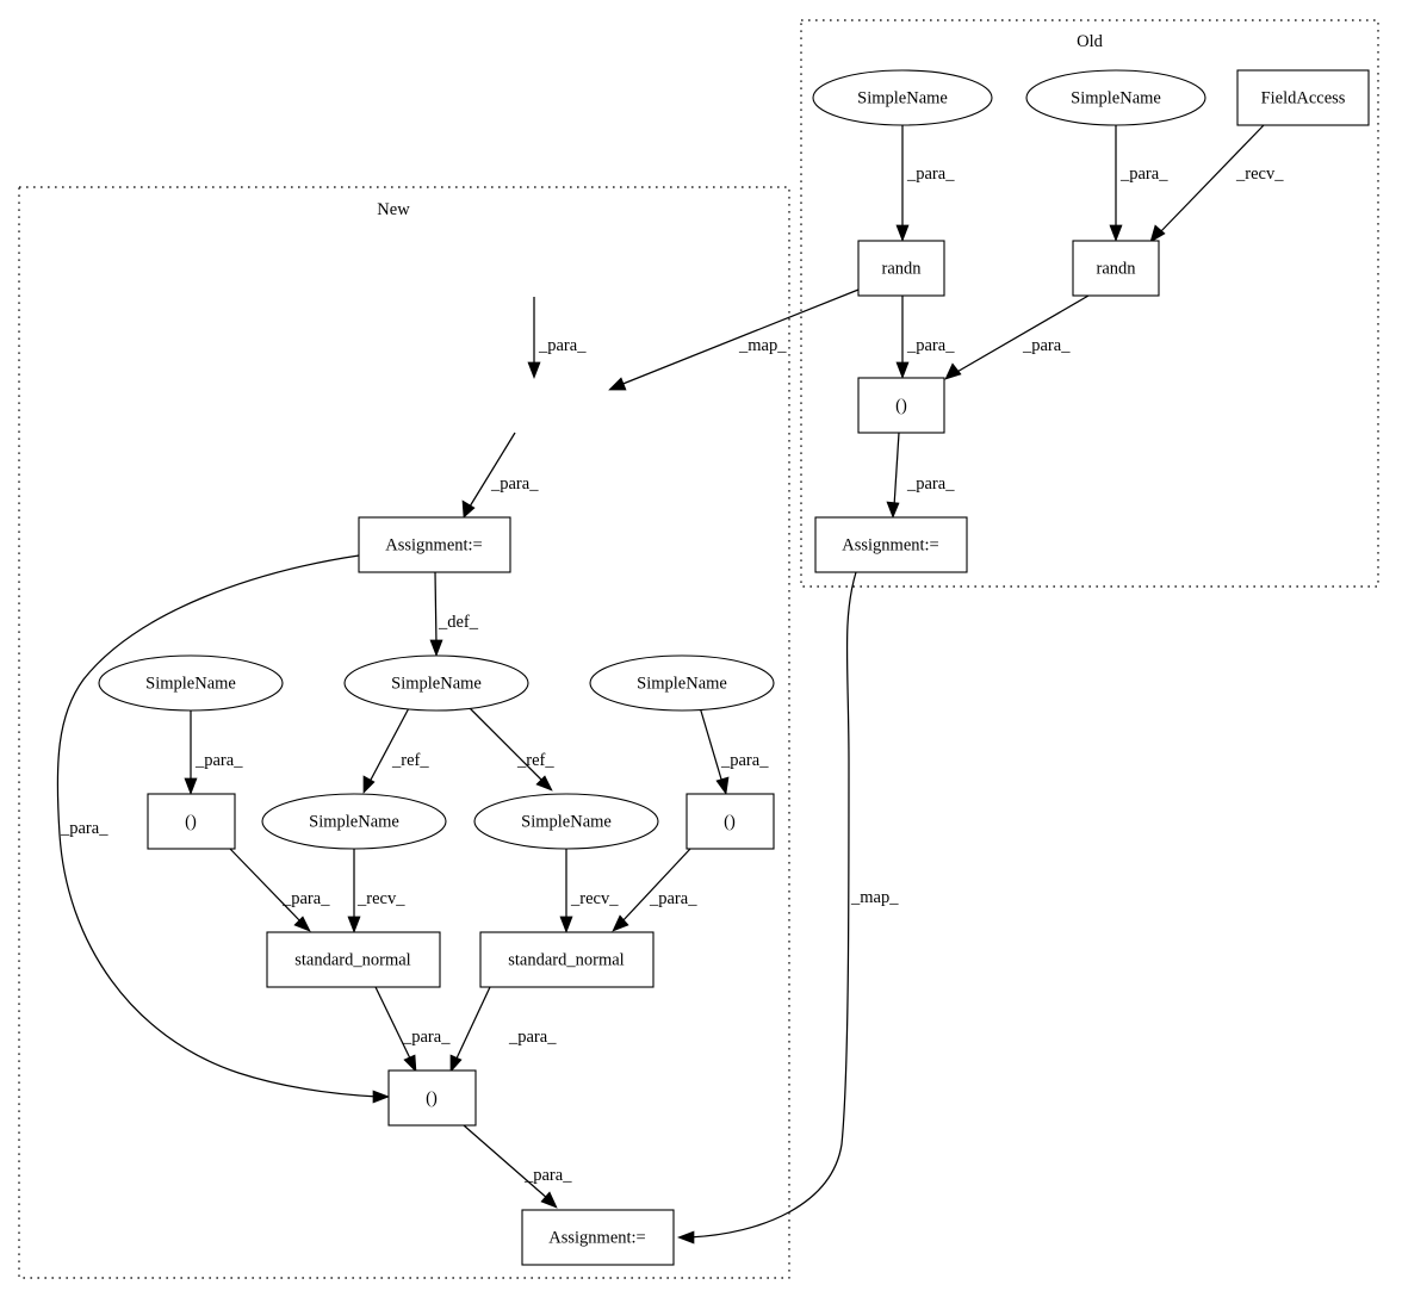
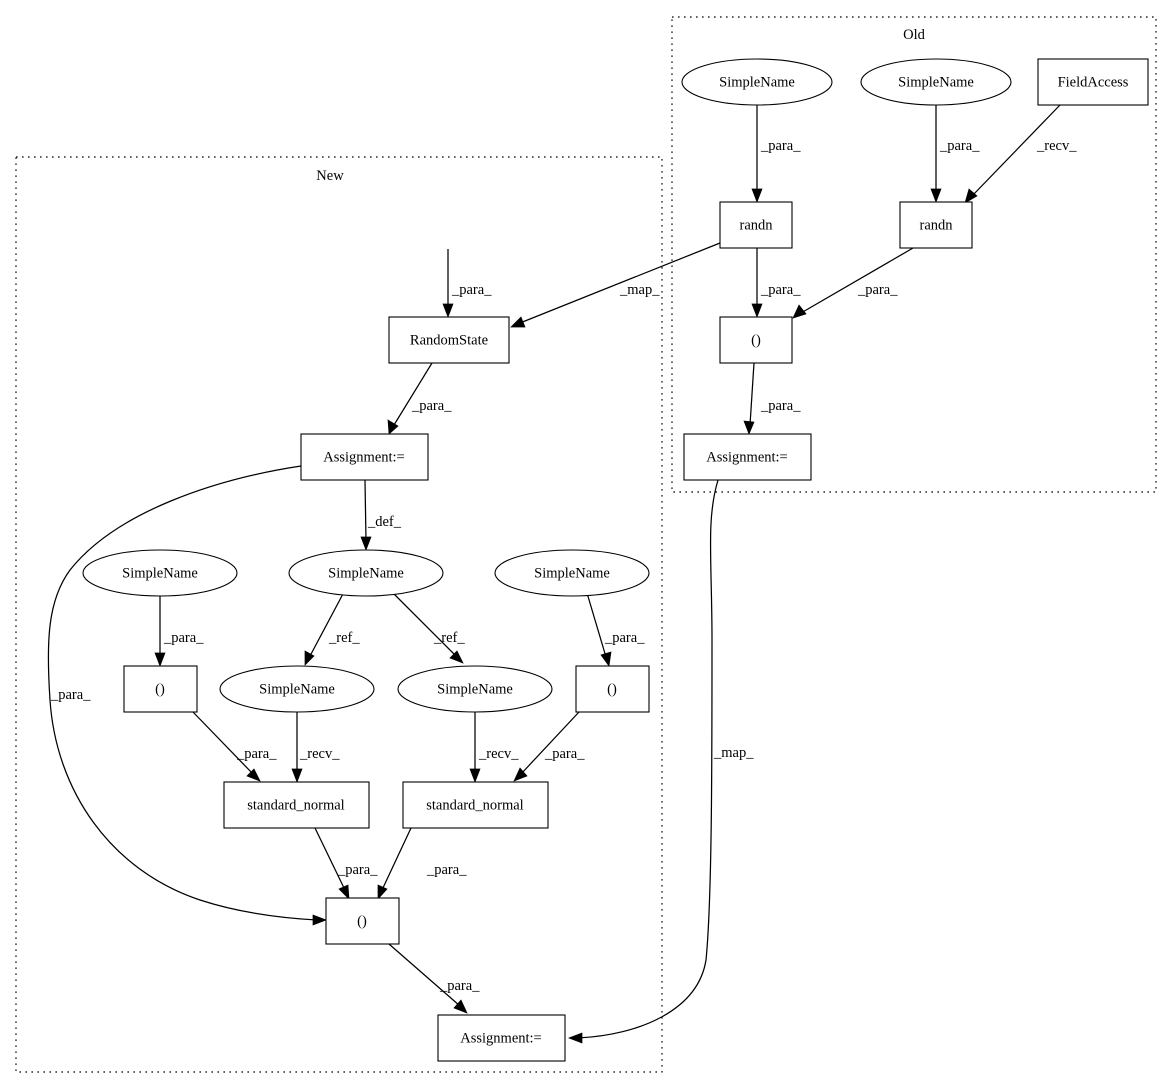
  New
  Old
  _para_
  _para_
  _recv_
  _para_
  _para_
  _para_
  _map_
  _map_
  _para_
  _para_
  _def_
  _para_
  _para_
  _ref_
  _ref_
  _para_
  _para_
  _recv_
  _recv_
  _para_
  _para_
  _para_
  _para_
  SimpleName
  SimpleName
  FieldAccess
  randn
  randn
  ()
  Assignment:=
+ RandomState
  Assignment:=
  SimpleName
  SimpleName
  SimpleName
  ()
  SimpleName
  SimpleName
  ()
  standard_normal
  standard_normal
  ()
  Assignment:=
